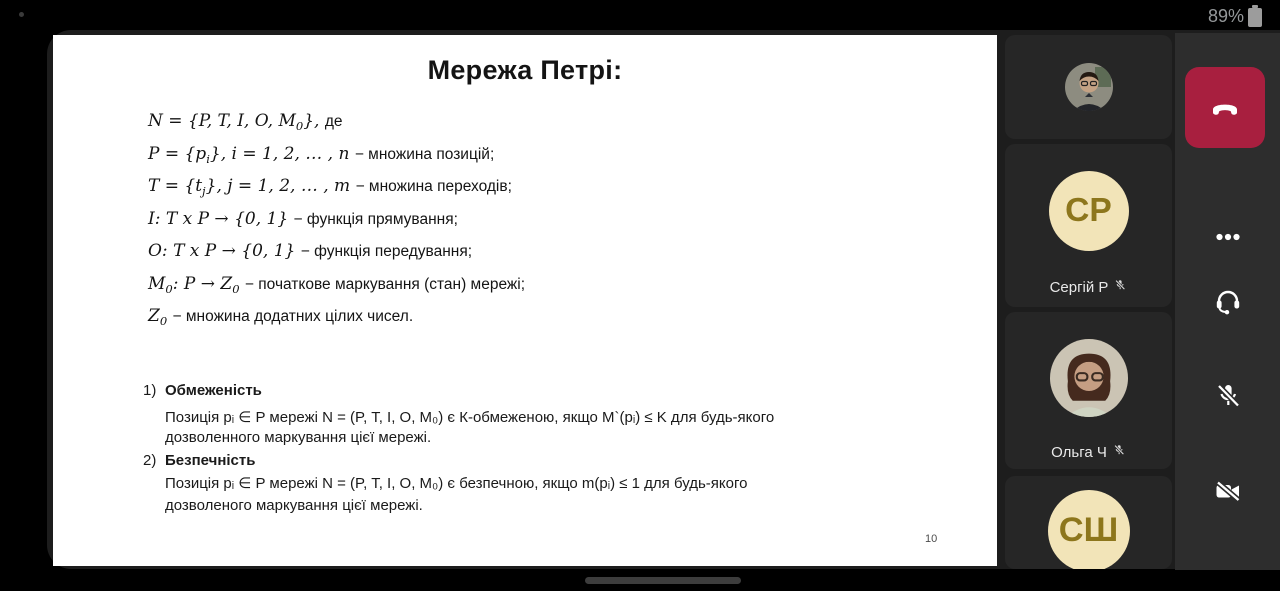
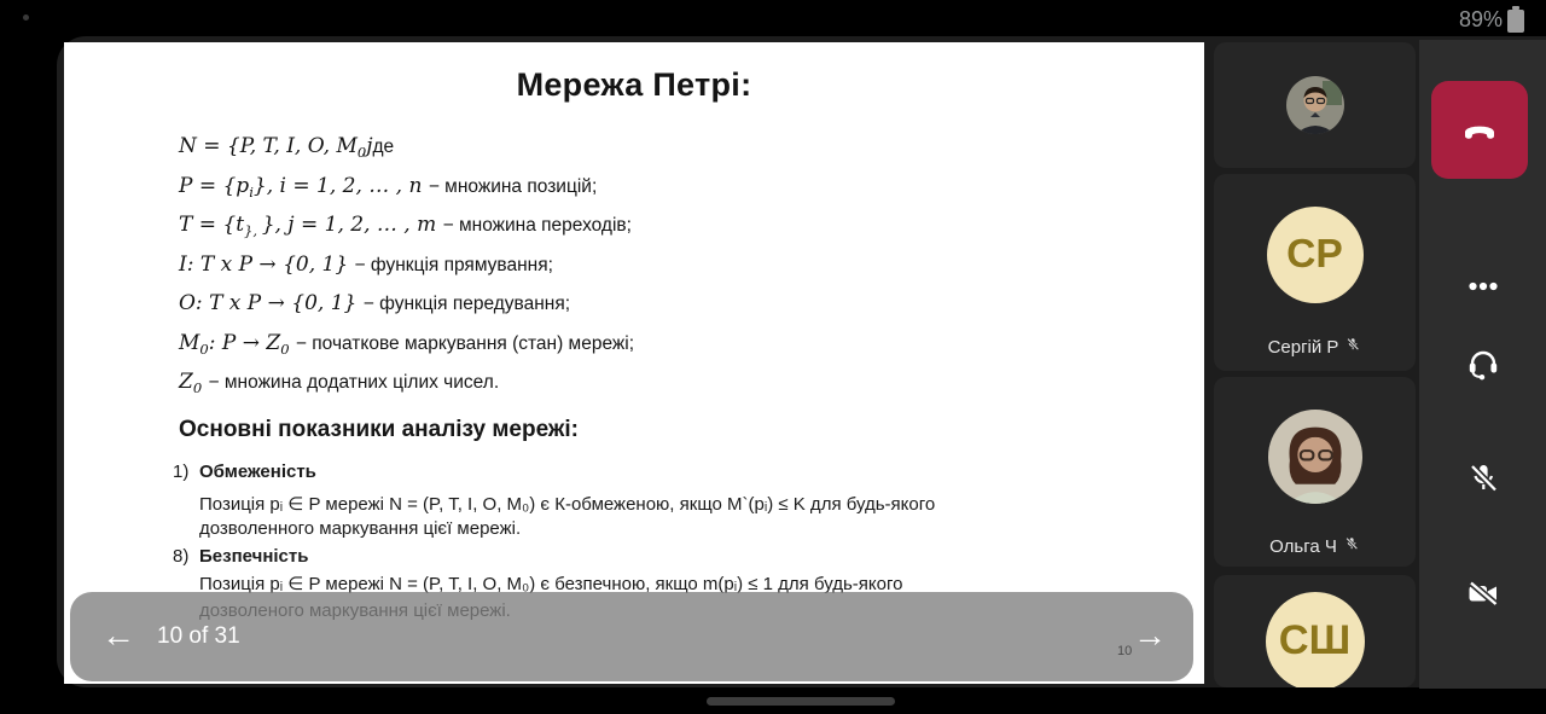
  89%
  Мережа Петрі:
- N = {P, T, I, O, M0}, де
+ N = {P, T, I, O, M0jде
  P = {pi}, i = 1, 2, … , n − множина позицій;
- T = {tj}, j = 1, 2, … , m − множина переходів;
+ T = {t}, }, j = 1, 2, … , m − множина переходів;
  I: T x P → {0, 1} − функція прямування;
  O: T x P → {0, 1} − функція передування;
  M0: P → Z0 − початкове маркування (стан) мережі;
  Z0 − множина додатних цілих чисел.
+ Основні показники аналізу мережі:
  1)
  Обмеженість
  Позиція pᵢ ∈ P мережі N = (P, T, I, O, M₀) є К-обмеженою, якщо M`(pᵢ) ≤ K для будь-якого
  дозволенного маркування цієї мережі.
- 2)
+ 8)
  Безпечність
  Позиція pᵢ ∈ P мережі N = (P, T, I, O, M₀) є безпечною, якщо m(pᵢ) ≤ 1 для будь-якого
  дозволеного маркування цієї мережі.
  10
+ ←
+ 10 of 31
+ →
  СР
  Сергій Р
  Ольга Ч
  СШ
